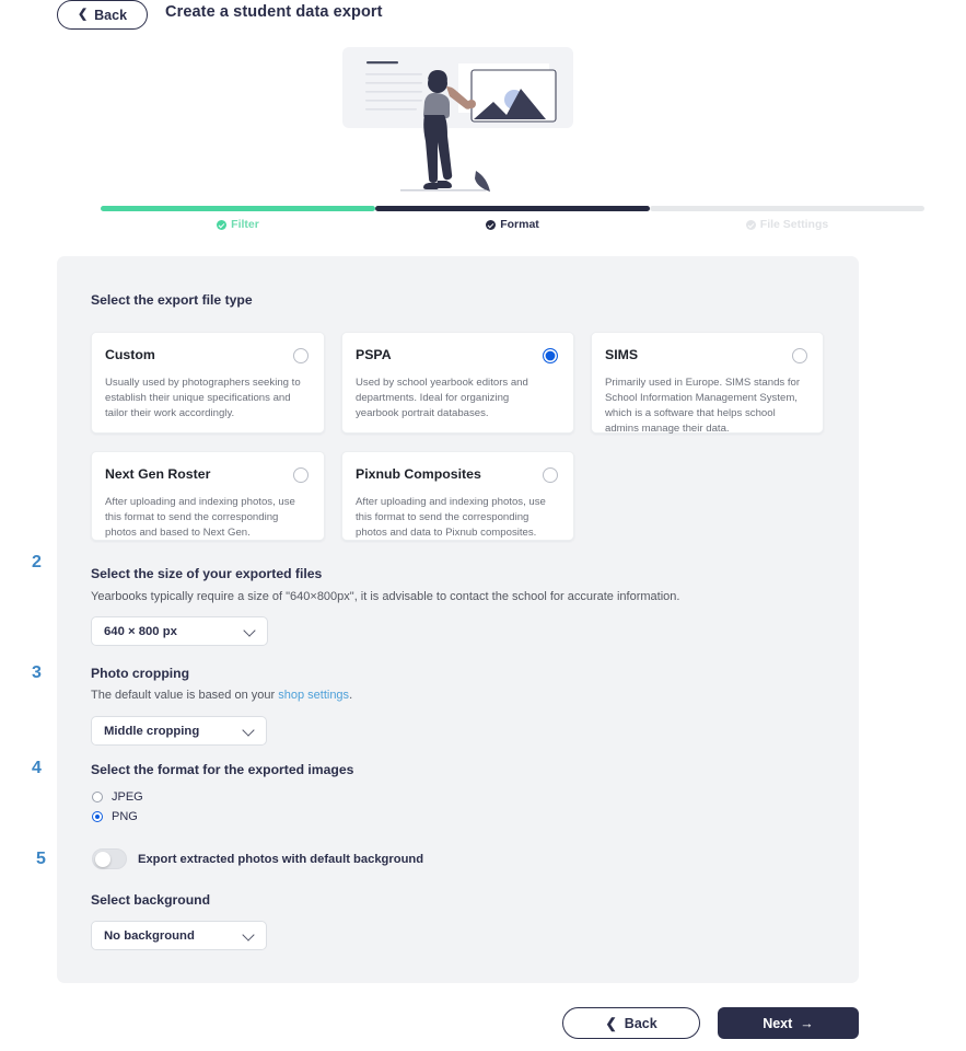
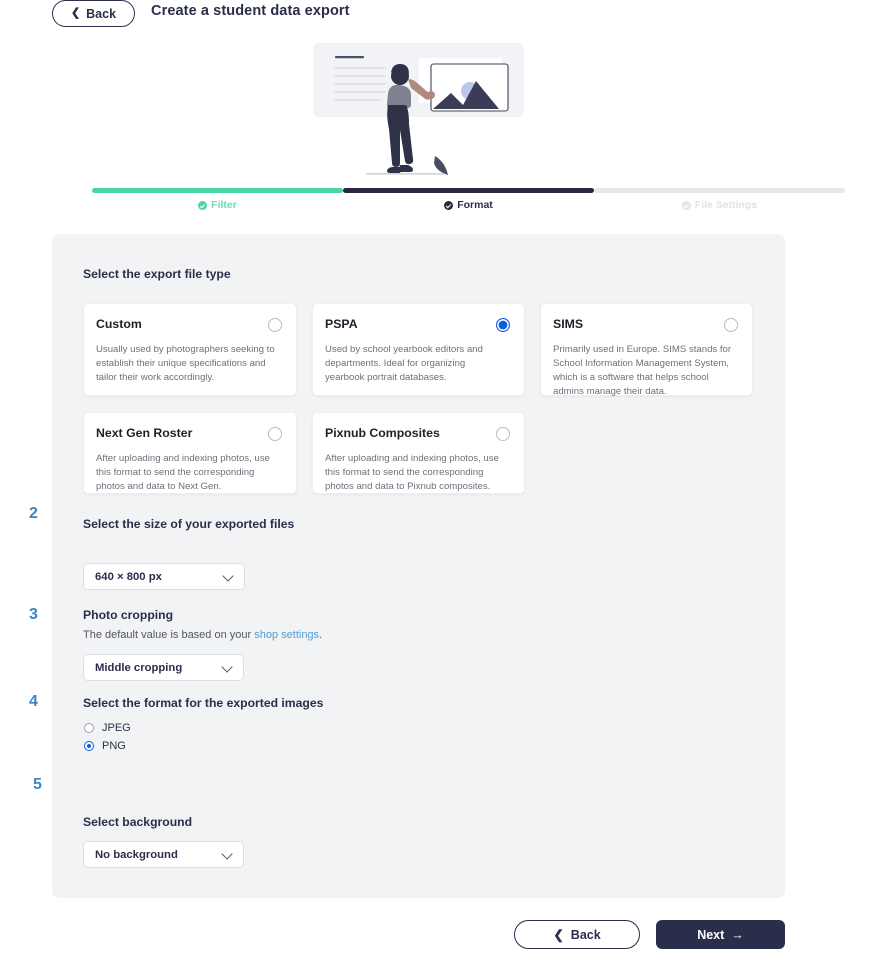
  ❮
  Back
  Create a student data export
  Filter
  Format
  File Settings
  2
  3
  4
  5
  Select the export file type
  Custom
  Usually used by photographers seeking to establish their unique specifications and tailor their work accordingly.
  PSPA
  Used by school yearbook editors and departments. Ideal for organizing yearbook portrait databases.
  SIMS
  Primarily used in Europe. SIMS stands for School Information Management System, which is a software that helps school admins manage their data.
  Next Gen Roster
- After uploading and indexing photos, use this format to send the corresponding photos and based to Next Gen.
+ After uploading and indexing photos, use this format to send the corresponding photos and data to Next Gen.
  Pixnub Composites
  After uploading and indexing photos, use this format to send the corresponding photos and data to Pixnub composites.
  Select the size of your exported files
- Yearbooks typically require a size of "640×800px", it is advisable to contact the school for accurate information.
  640 × 800 px
  Photo cropping
  The default value is based on your shop settings.
  Middle cropping
  Select the format for the exported images
  JPEG
  PNG
- Export extracted photos with default background
  Select background
  No background
  ❮
  Back
  Next
  →
